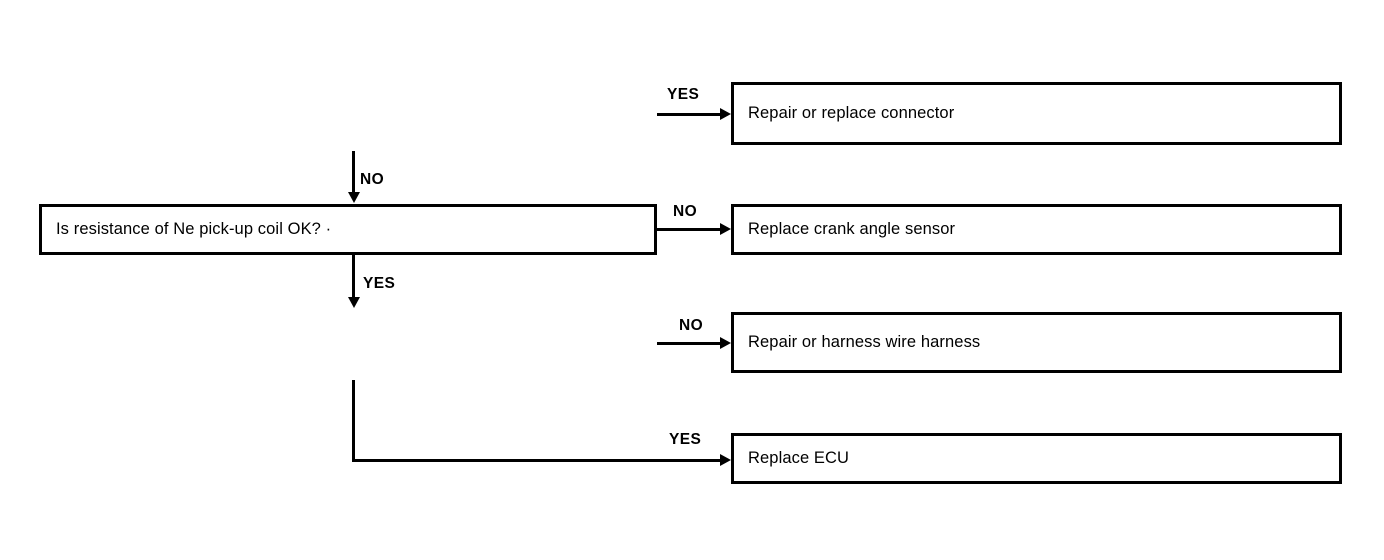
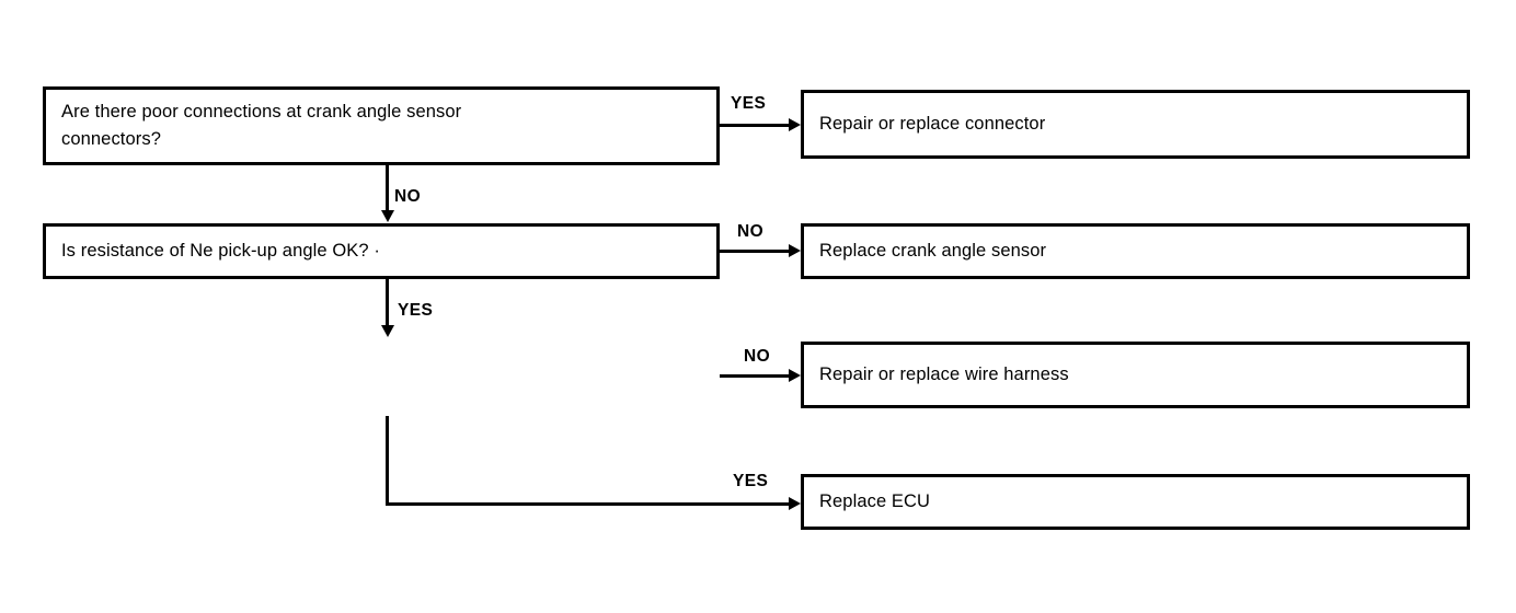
+ Are there poor connections at crank angle sensor
+ connectors?
- Is resistance of Ne pick-up coil OK? ·
+ Is resistance of Ne pick-up angle OK? ·
  Repair or replace connector
  Replace crank angle sensor
- Repair or harness wire harness
+ Repair or replace wire harness
  Replace ECU
  YES
  NO
  NO
  YES
  NO
  YES
